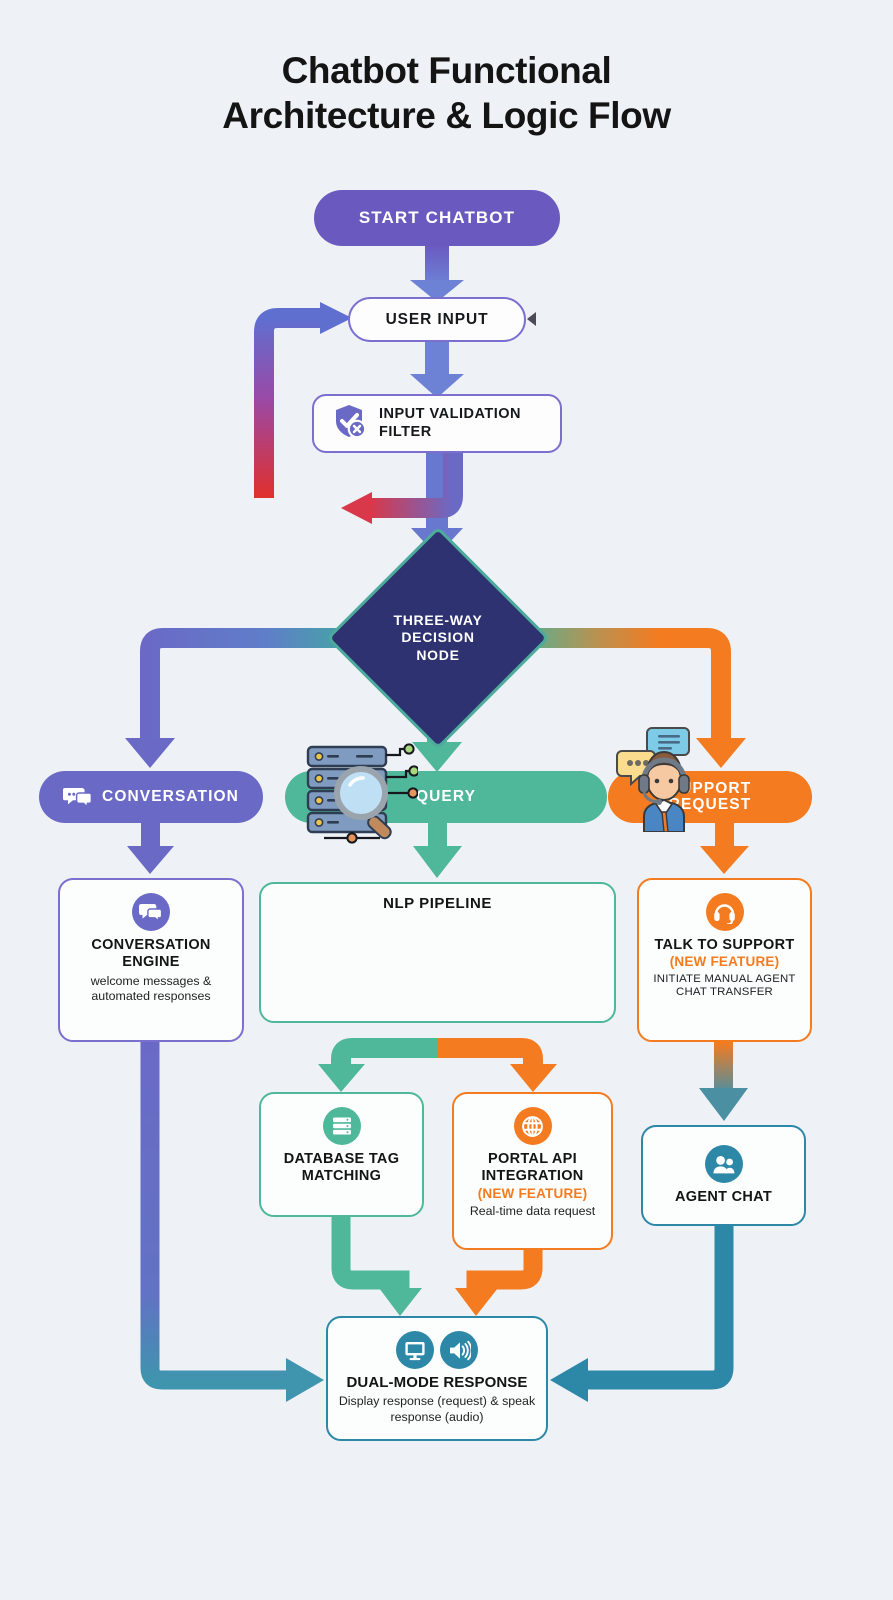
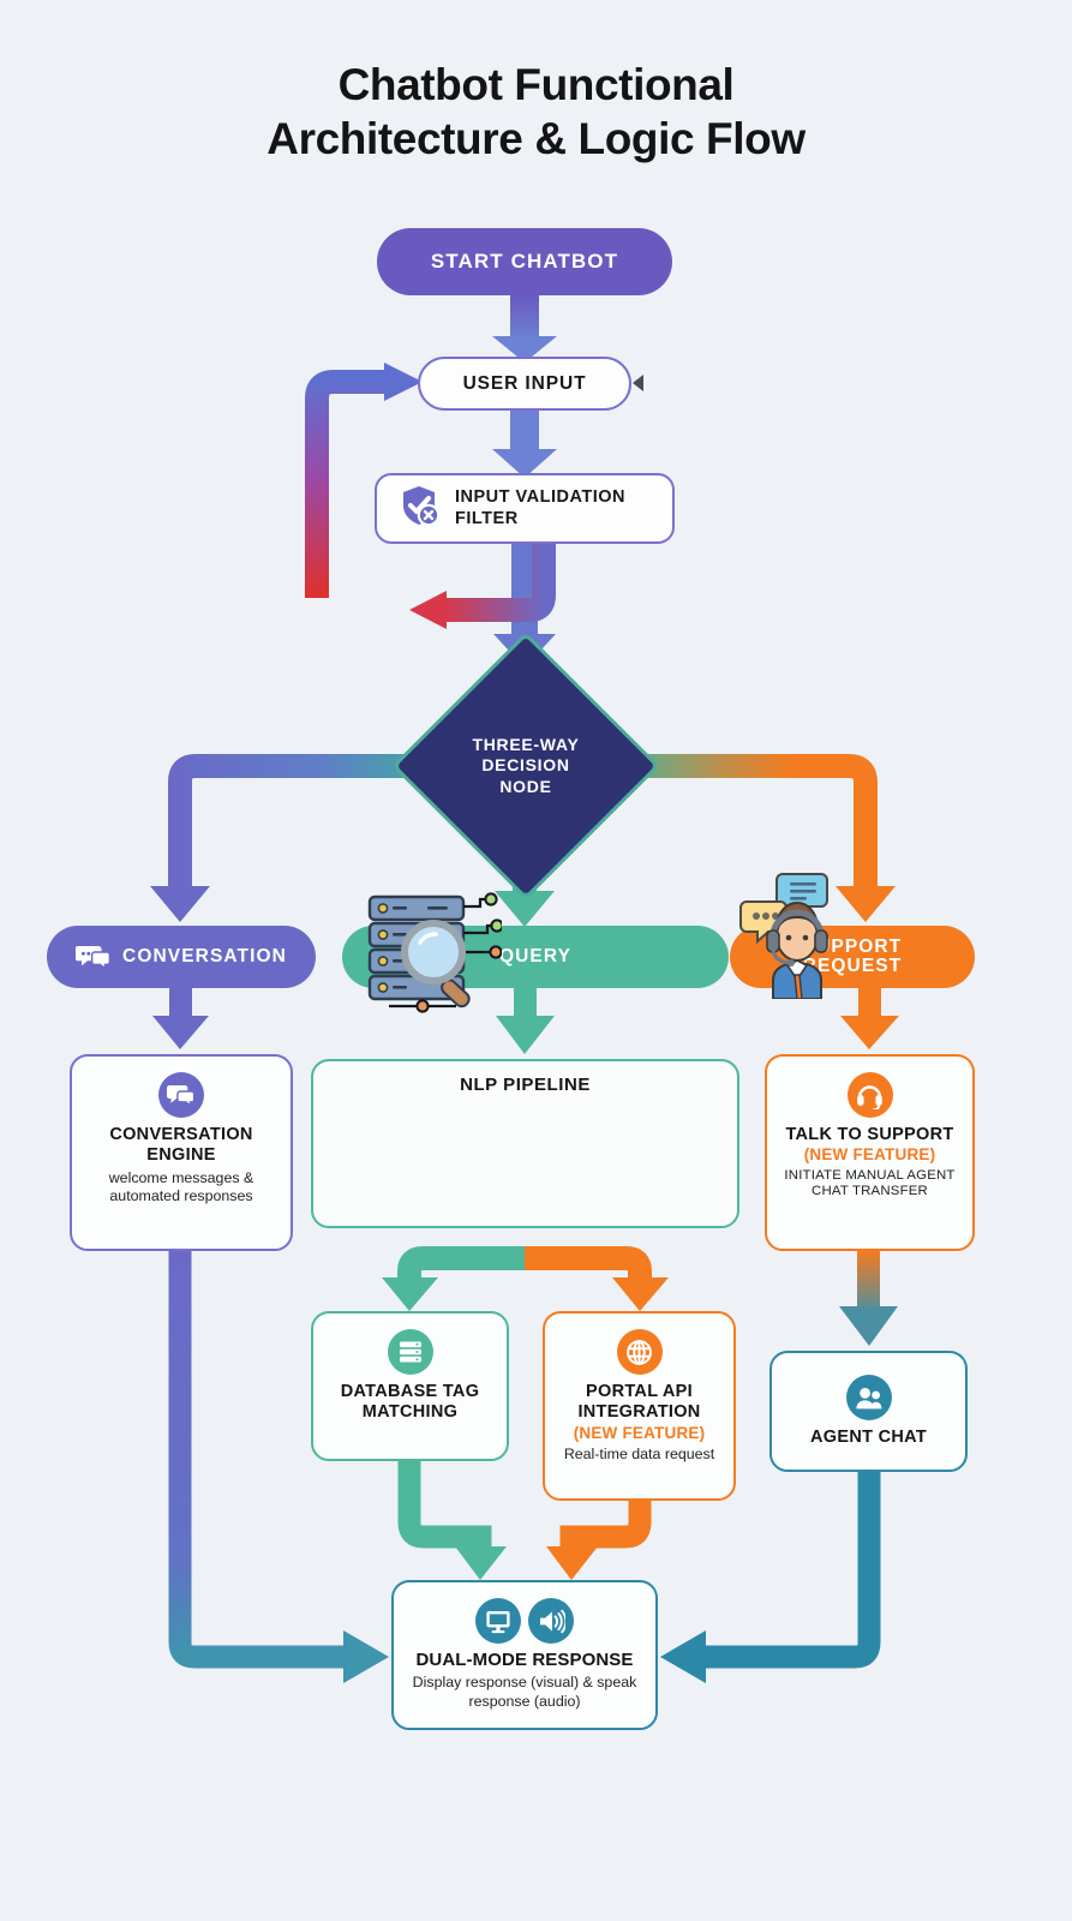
  Chatbot Functional
  Architecture & Logic Flow
  START CHATBOT
  USER INPUT
  INPUT VALIDATION FILTER
  THREE-WAY
  DECISION
  NODE
  CONVERSATION
  QUERY
  PPORT
  EQUEST
  CONVERSATION ENGINE
  welcome messages & automated responses
  NLP PIPELINE
  TALK TO SUPPORT
  (NEW FEATURE)
  INITIATE MANUAL AGENT CHAT TRANSFER
  DATABASE TAG MATCHING
  PORTAL API INTEGRATION
  (NEW FEATURE)
  Real-time data request
  AGENT CHAT
  DUAL-MODE RESPONSE
- Display response (request) & speak response (audio)
+ Display response (visual) & speak response (audio)
